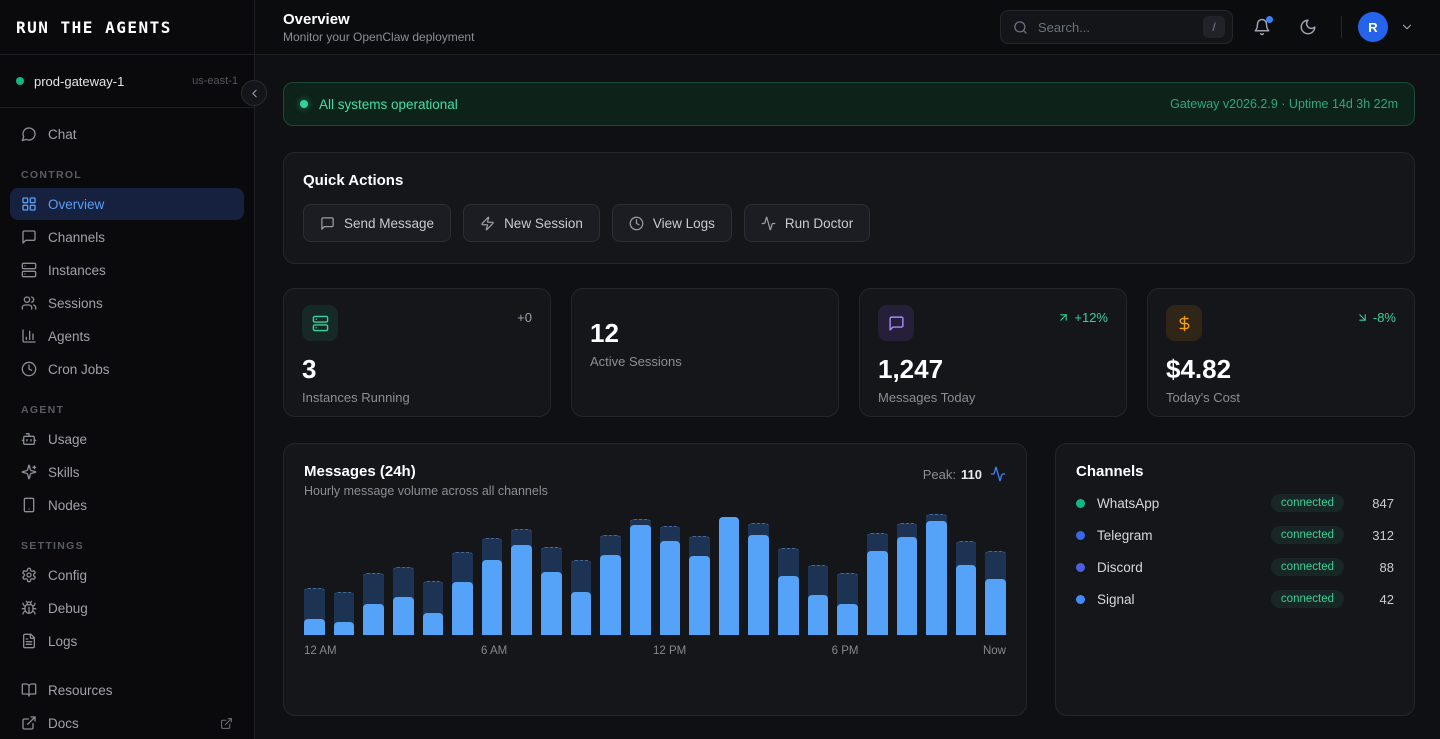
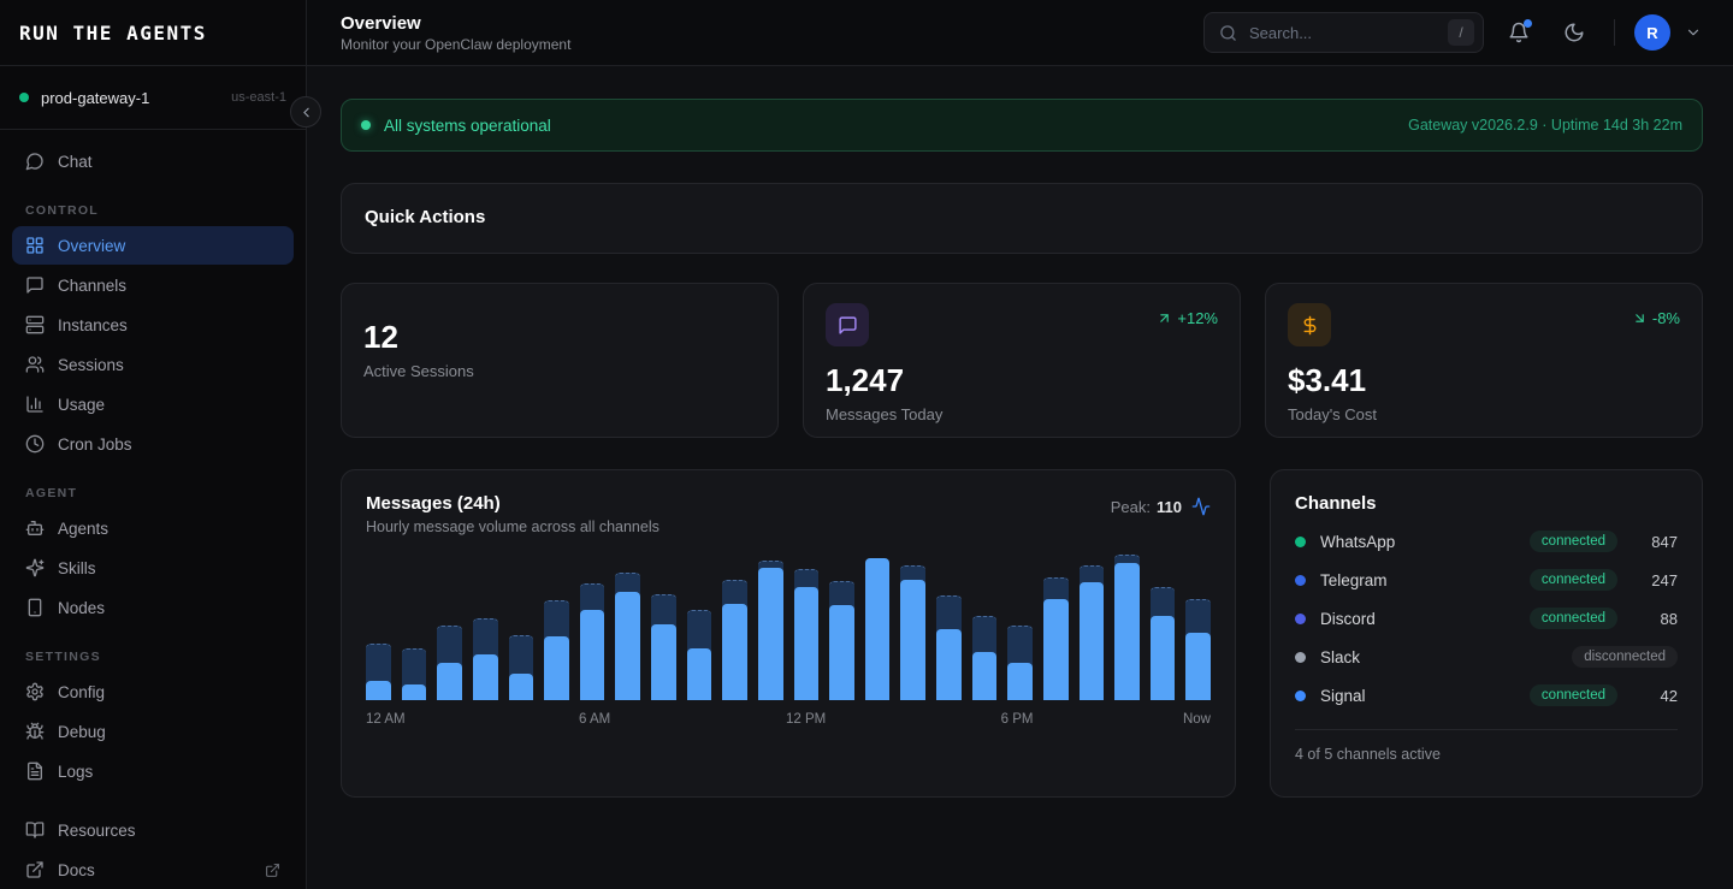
  RUN THE AGENTS
  prod-gateway-1
  us-east-1
  Chat
  CONTROL
  Overview
  Channels
  Instances
  Sessions
- Agents
+ Usage
  Cron Jobs
  AGENT
- Usage
+ Agents
  Skills
  Nodes
  SETTINGS
  Config
  Debug
  Logs
  Resources
  Docs
  Overview
  Monitor your OpenClaw deployment
  Search...
  /
  R
  All systems operational
  Gateway v2026.2.9 · Uptime 14d 3h 22m
  Quick Actions
- Send Message
- New Session
- View Logs
- Run Doctor
- +0
- 3
- Instances Running
  12
  Active Sessions
  +12%
  1,247
  Messages Today
  -8%
- $4.82
+ $3.41
  Today's Cost
  Messages (24h)
  Hourly message volume across all channels
  Peak:
  110
  12 AM
  6 AM
  12 PM
  6 PM
  Now
  Channels
  WhatsApp
  connected
  847
  Telegram
  connected
- 312
+ 247
  Discord
  connected
  88
+ Slack
+ disconnected
  Signal
  connected
  42
+ 4 of 5 channels active
